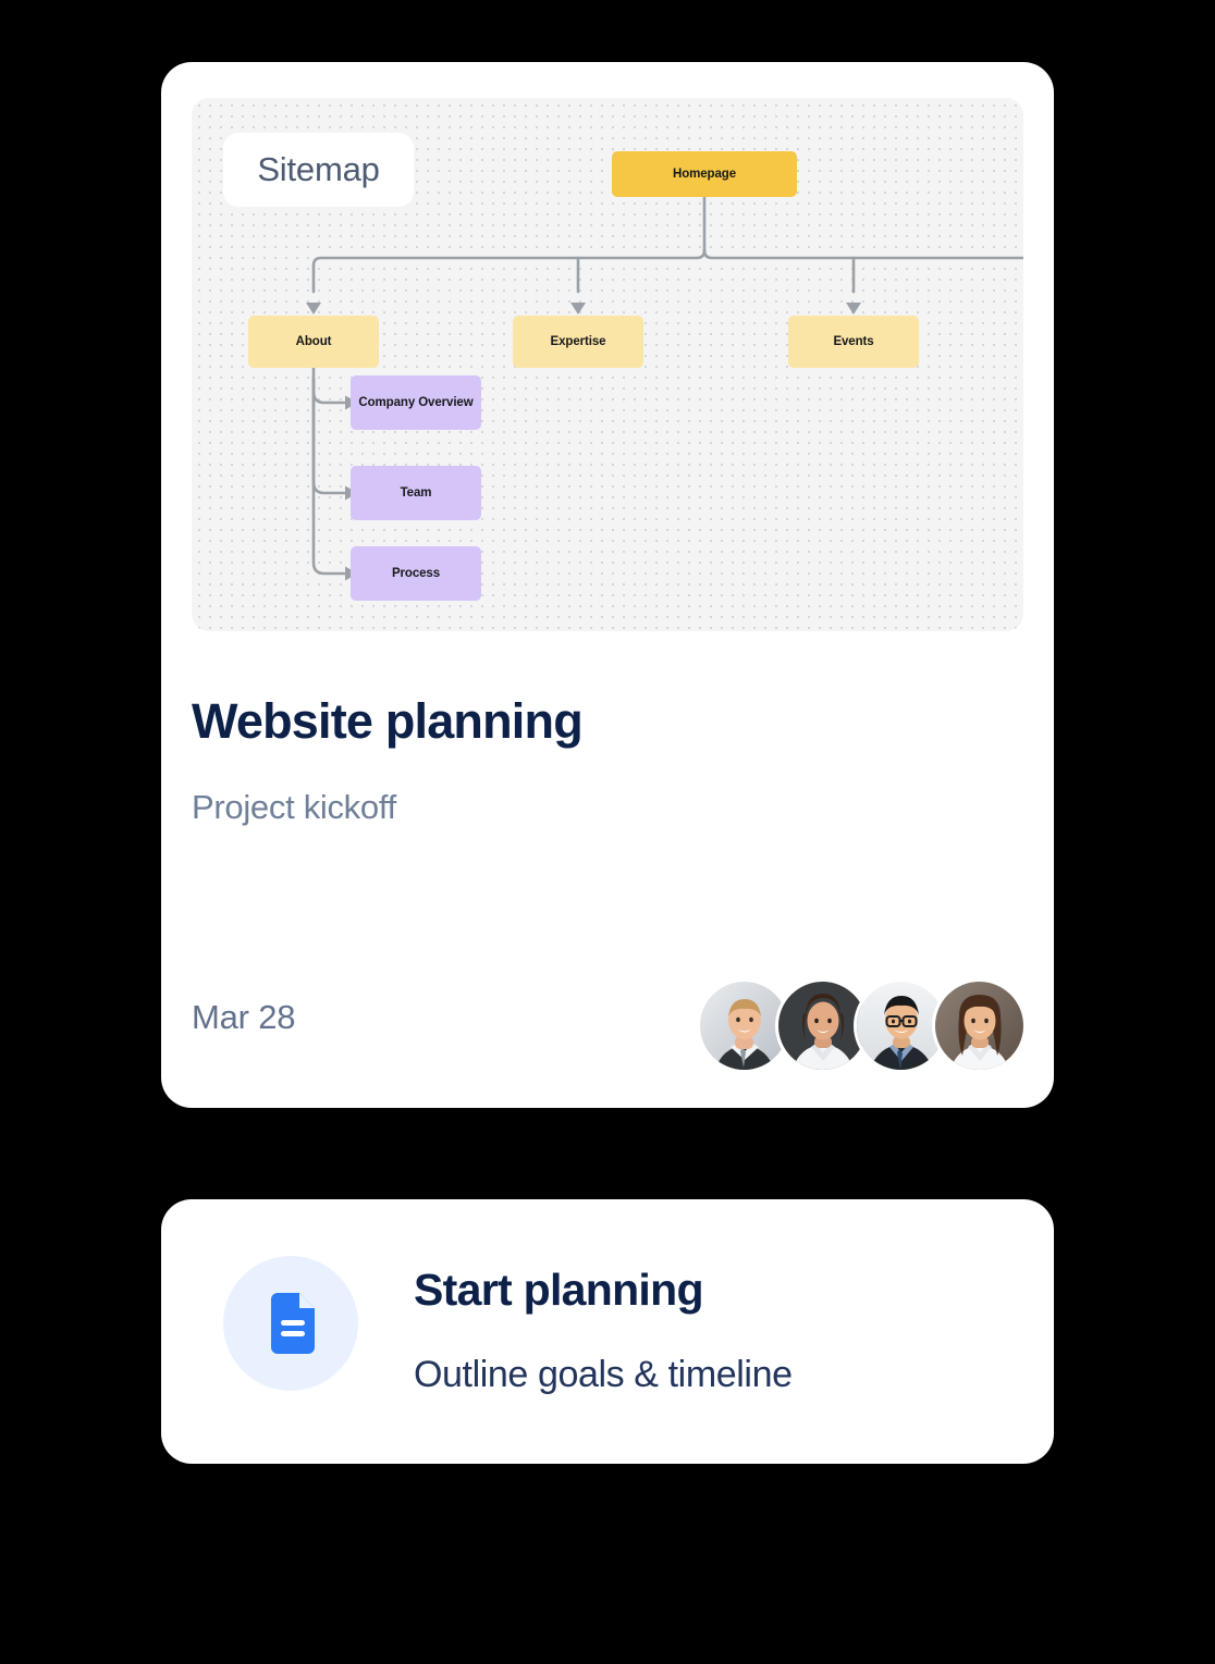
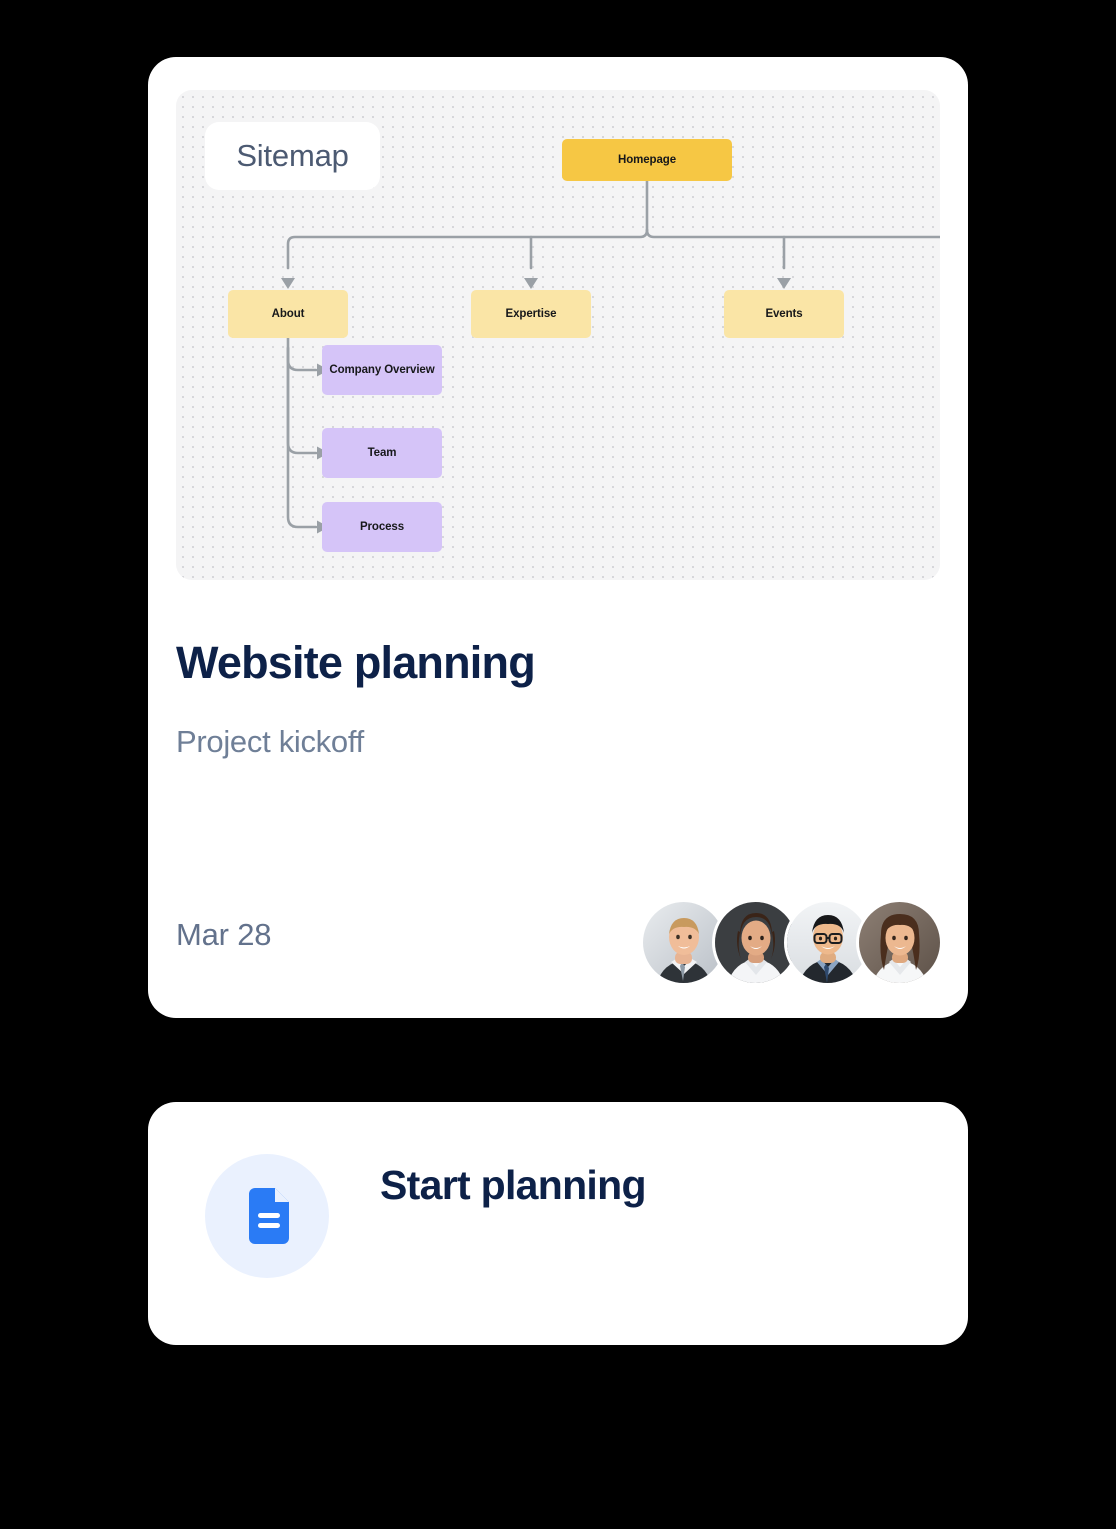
  Sitemap
  Homepage
  About
  Expertise
  Events
  Company Overview
  Team
  Process
  Website planning
  Project kickoff
  Mar 28
  Start planning
- Outline goals & timeline
